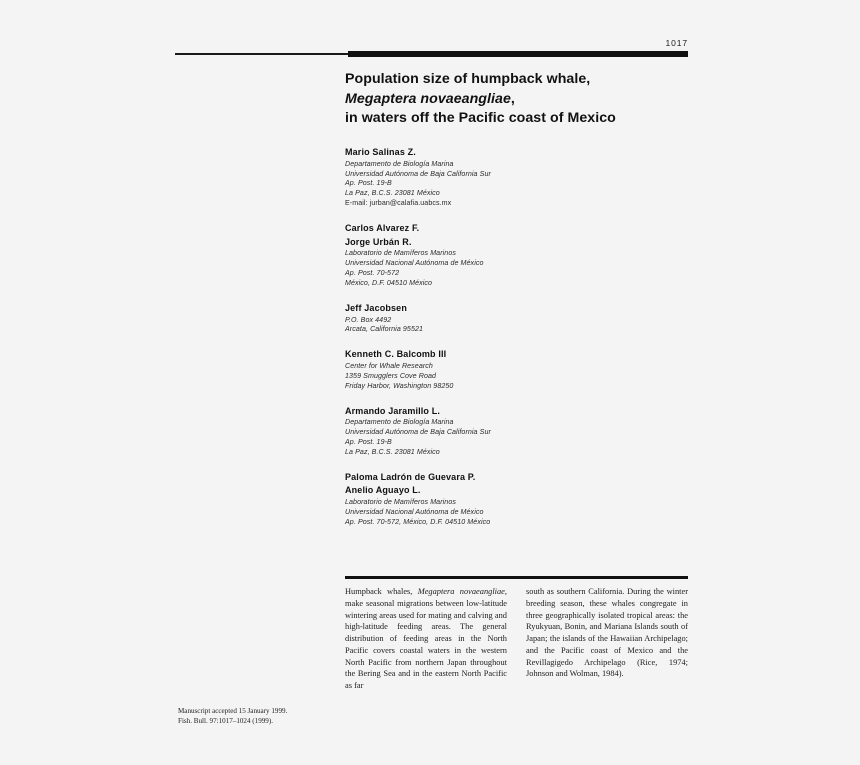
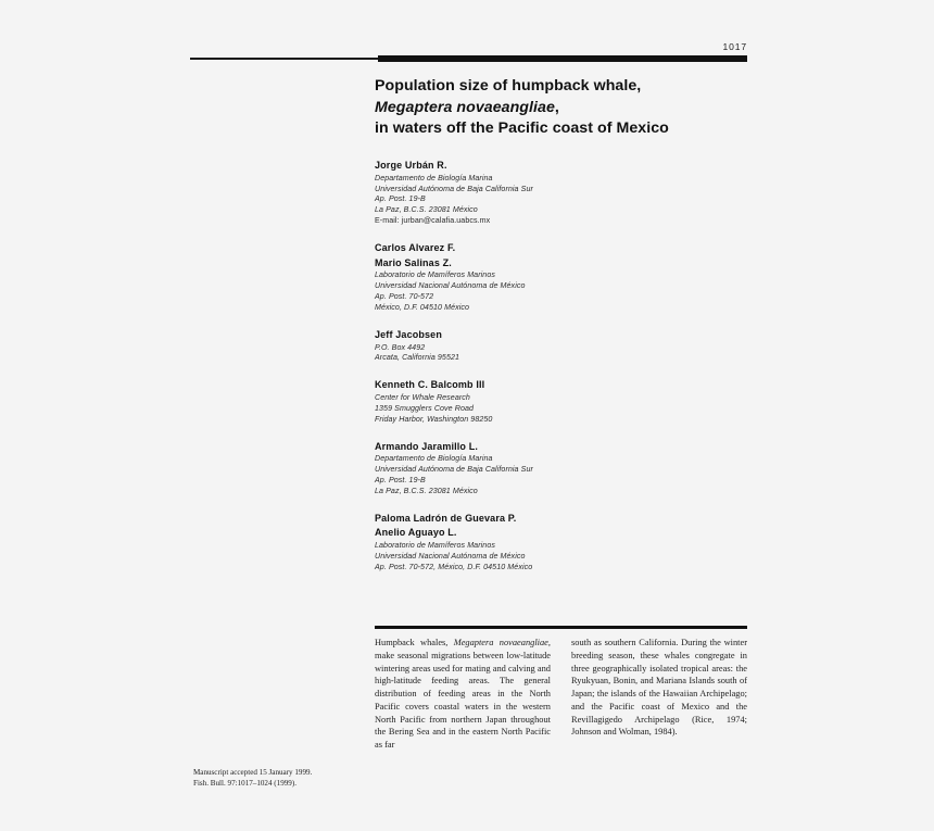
  1017
  Manuscript accepted 15 January 1999.
  Fish. Bull. 97:1017–1024 (1999).
  Population size of humpback whale,
  Megaptera novaeangliae,
  in waters off the Pacific coast of Mexico
- Mario Salinas Z.
+ Jorge Urbán R.
  Departamento de Biología Marina
  Universidad Autónoma de Baja California Sur
  Ap. Post. 19-B
  La Paz, B.C.S. 23081 México
  E-mail: jurban@calafia.uabcs.mx
  Carlos Alvarez F.
- Jorge Urbán R.
+ Mario Salinas Z.
  Laboratorio de Mamíferos Marinos
  Universidad Nacional Autónoma de México
  Ap. Post. 70-572
  México, D.F. 04510 México
  Jeff Jacobsen
  P.O. Box 4492
  Arcata, California 95521
  Kenneth C. Balcomb III
  Center for Whale Research
  1359 Smugglers Cove Road
  Friday Harbor, Washington 98250
  Armando Jaramillo L.
  Departamento de Biología Marina
  Universidad Autónoma de Baja California Sur
  Ap. Post. 19-B
  La Paz, B.C.S. 23081 México
  Paloma Ladrón de Guevara P.
  Anelio Aguayo L.
  Laboratorio de Mamíferos Marinos
  Universidad Nacional Autónoma de México
  Ap. Post. 70-572, México, D.F. 04510 México
  Humpback whales, Megaptera novaeangliae, make seasonal migrations between low-latitude wintering areas used for mating and calving and high-latitude feeding areas. The general distribution of feeding areas in the North Pacific covers coastal waters in the western North Pacific from northern Japan throughout the Bering Sea and in the eastern North Pacific as far
  south as southern California. During the winter breeding season, these whales congregate in three geographically isolated tropical areas: the Ryukyuan, Bonin, and Mariana Islands south of Japan; the islands of the Hawaiian Archipelago; and the Pacific coast of Mexico and the Revillagigedo Archipelago (Rice, 1974; Johnson and Wolman, 1984).
